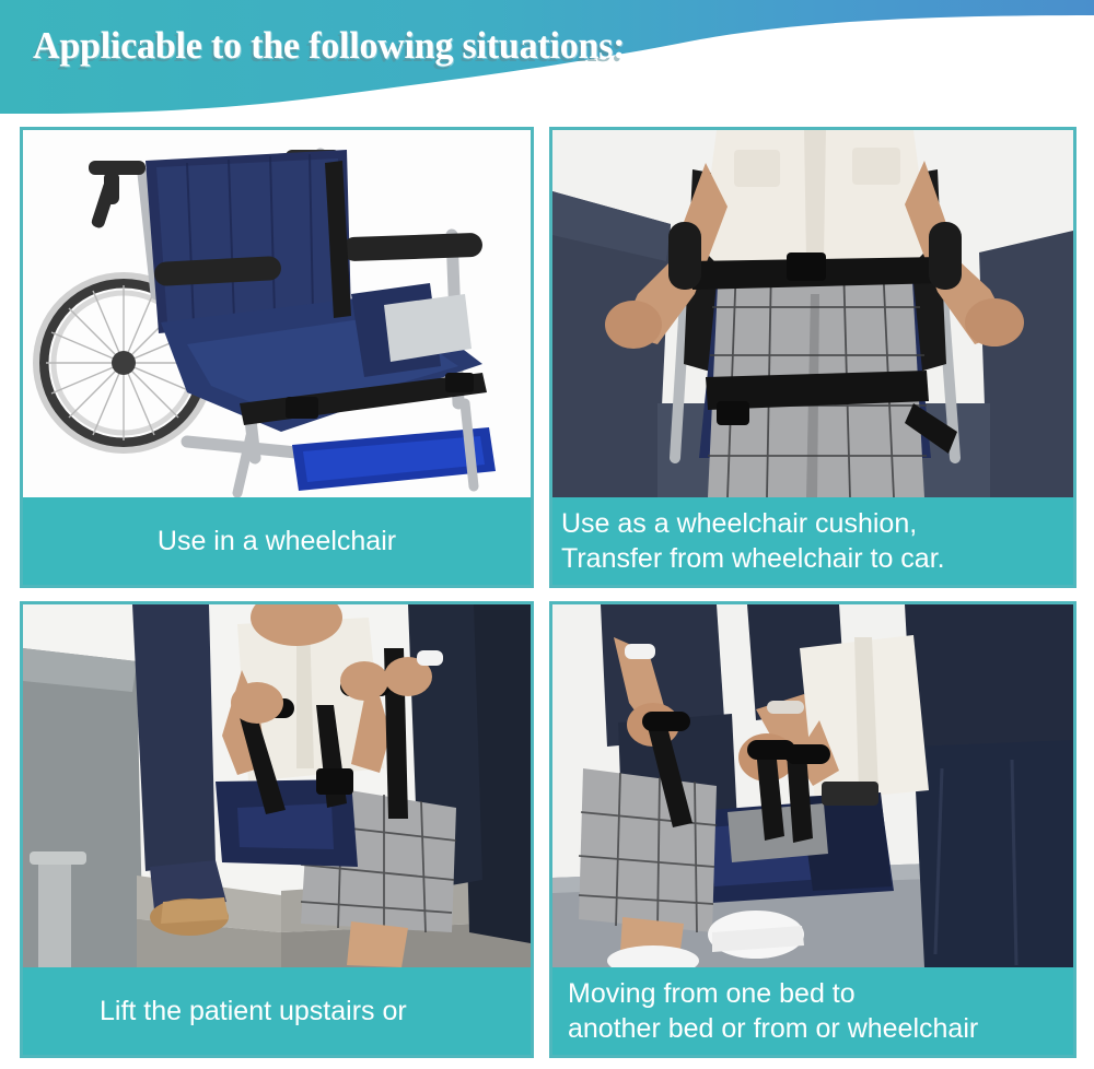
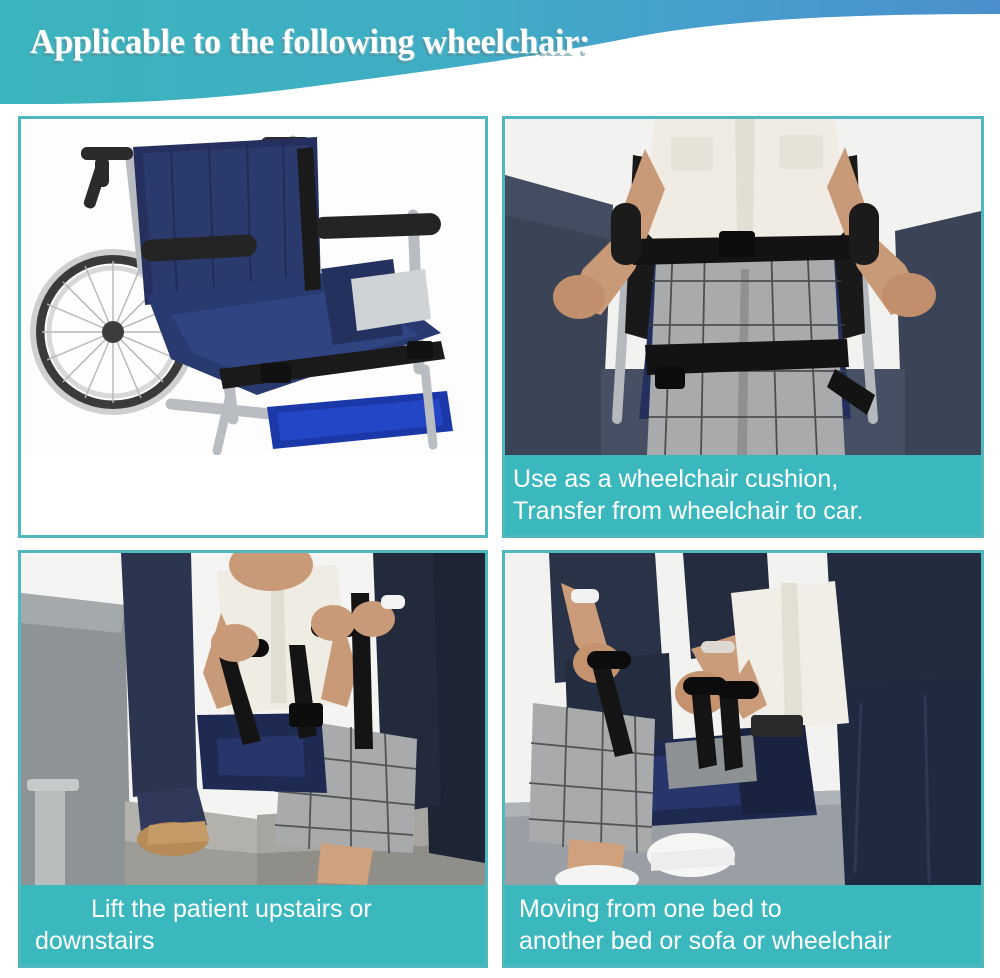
- Applicable to the following situations:
+ Applicable to the following wheelchair:
- Use in a wheelchair
  Use as a wheelchair cushion,
  Transfer from wheelchair to car.
  Lift the patient upstairs or
+ downstairs
  Moving from one bed to
- another bed or from or wheelchair
+ another bed or sofa or wheelchair
